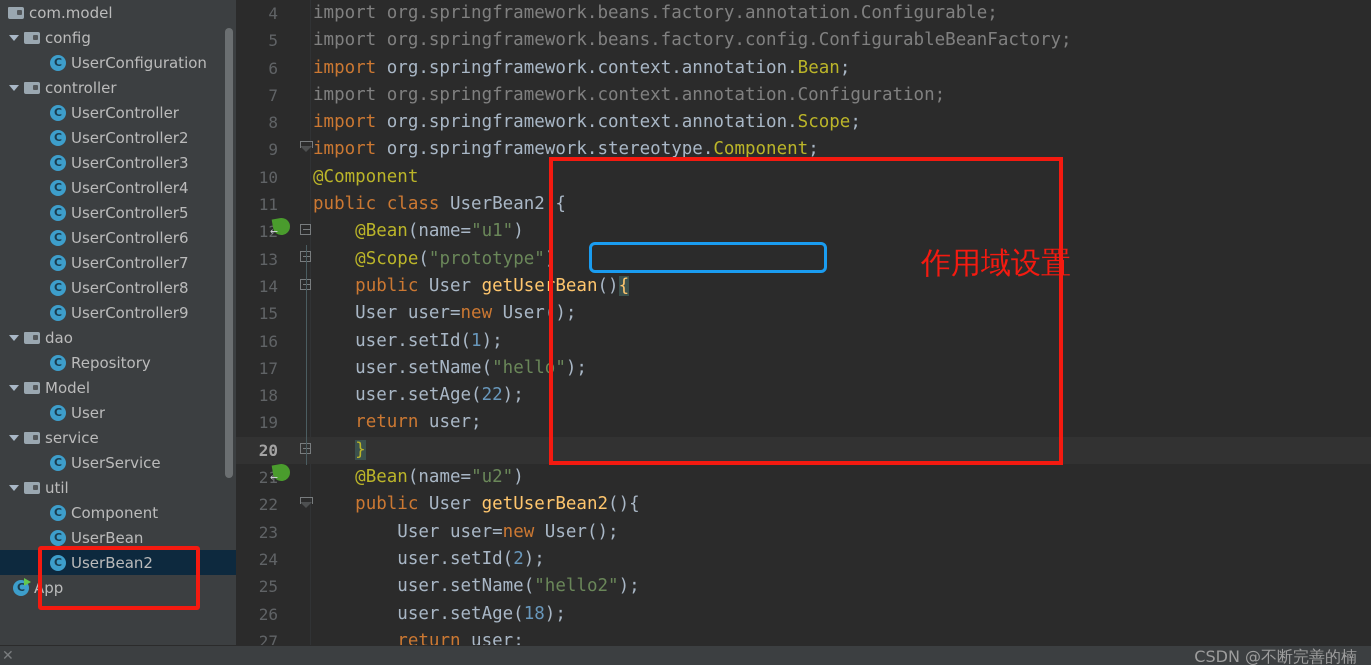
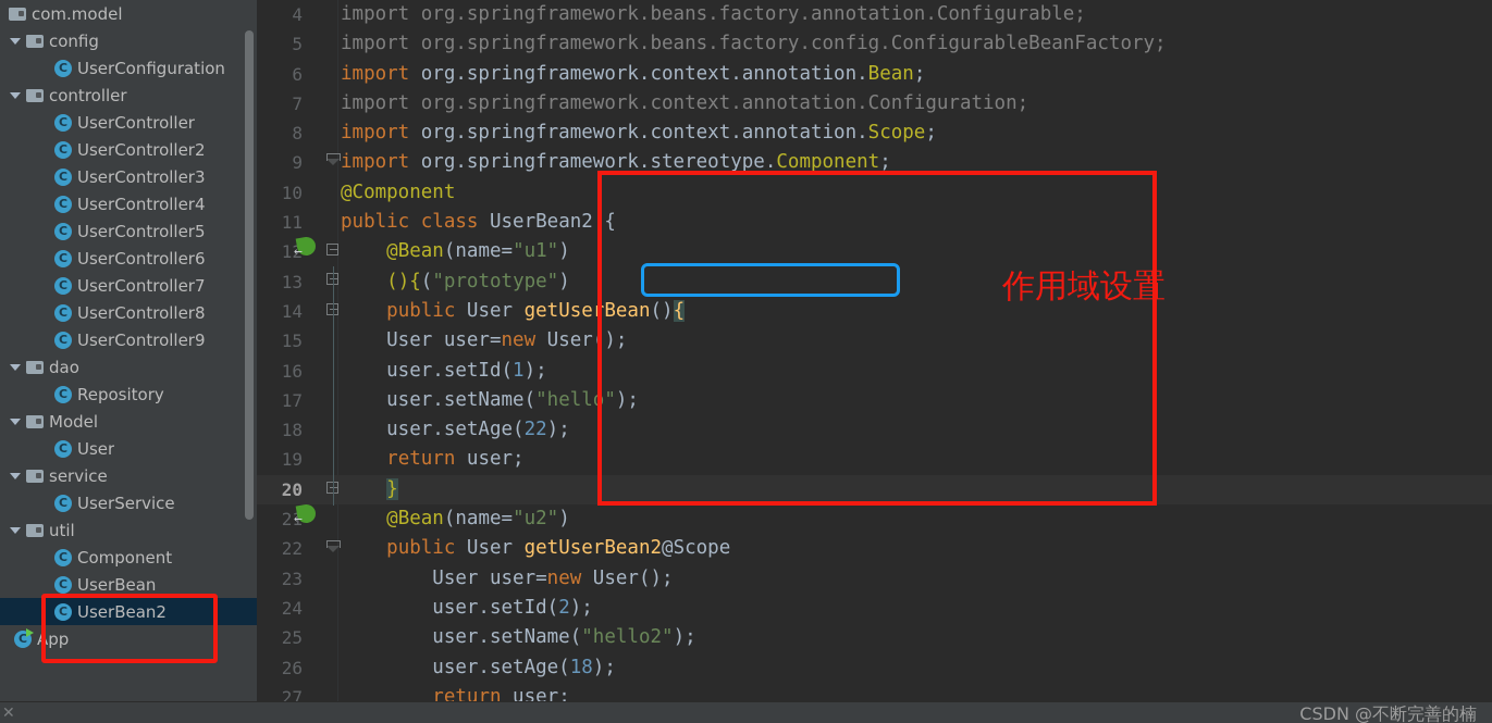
  com.model
  config
  C
  UserConfiguration
  controller
  C
  UserController
  C
  UserController2
  C
  UserController3
  C
  UserController4
  C
  UserController5
  C
  UserController6
  C
  UserController7
  C
  UserController8
  C
  UserController9
  dao
  C
  Repository
  Model
  C
  User
  service
  C
  UserService
  util
  C
  Component
  C
  UserBean
  C
  UserBean2
  C
  App
  4
  import org.springframework.beans.factory.annotation.Configurable;
  5
  import org.springframework.beans.factory.config.ConfigurableBeanFactory;
  6
  import org.springframework.context.annotation.Bean;
  7
  import org.springframework.context.annotation.Configuration;
  8
  import org.springframework.context.annotation.Scope;
  9
  import org.springframework.stereotype.Component;
  10
  @Component
  11
  public class UserBean2 {
  12
  @Bean(name="u1")
  13
- @Scope("prototype")
+ (){("prototype")
  14
  public User getUserBean(){
  15
  User user=new User();
  16
  user.setId(1);
  17
  user.setName("hello");
  18
  user.setAge(22);
  19
  return user;
  20
  }
  21
  @Bean(name="u2")
  22
- public User getUserBean2(){
+ public User getUserBean2@Scope
  23
  User user=new User();
  24
  user.setId(2);
  25
  user.setName("hello2");
  26
  user.setAge(18);
  27
  return user;
  ←
  ←
  作用域设置
  ✕
  CSDN @不断完善的楠
